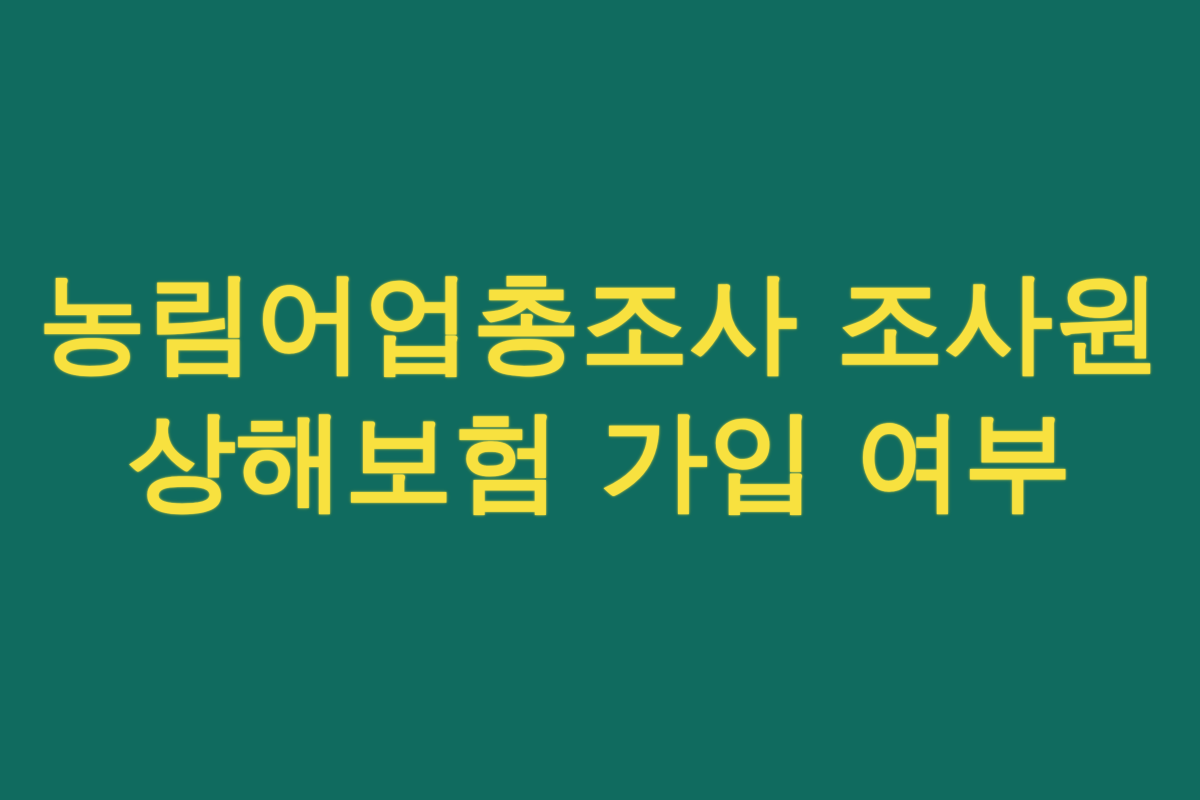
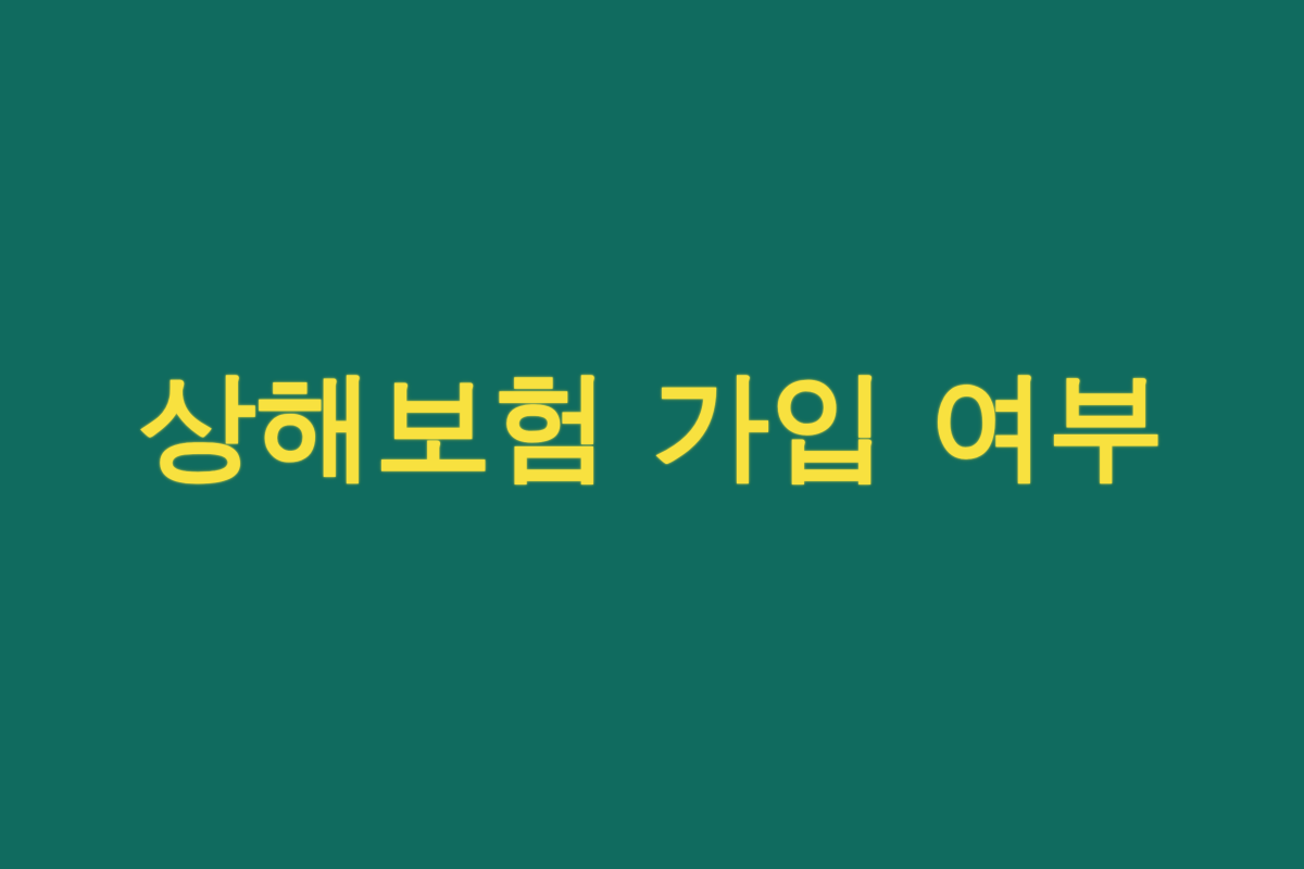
- 농림어업총조사 조사원
  상해보험 가입 여부
